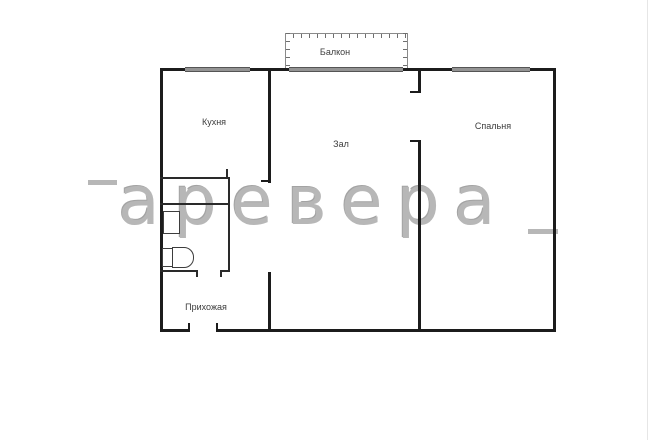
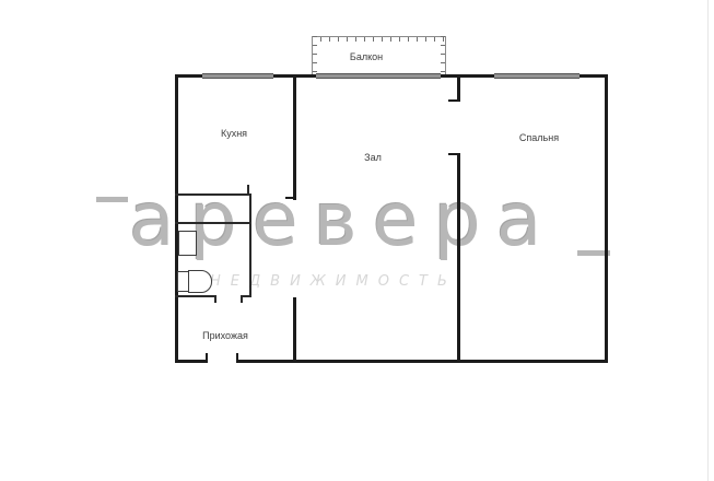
  аревера
+ НЕДВИЖИМОСТЬ
  Балкон
  Кухня
  Зал
  Спальня
  Прихожая
